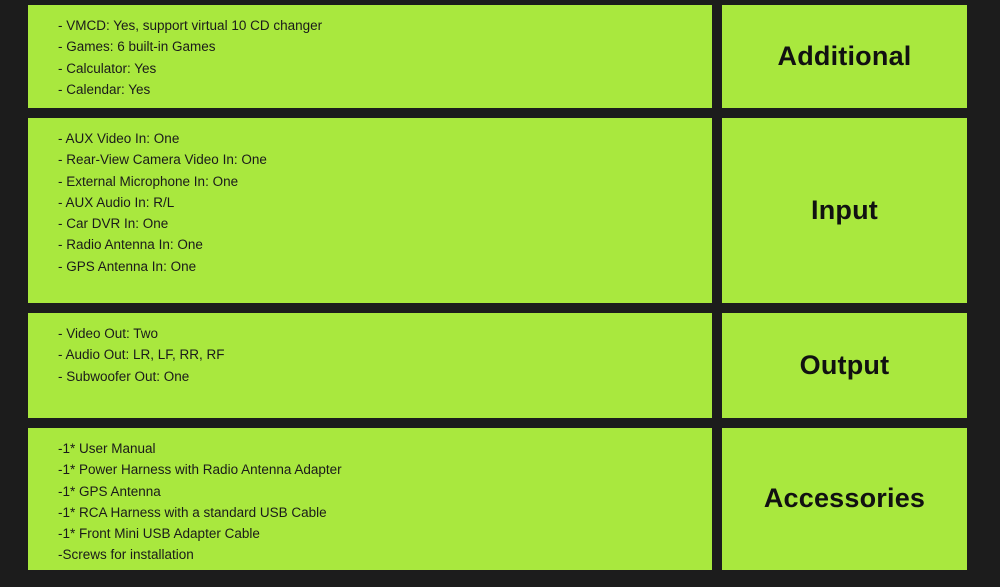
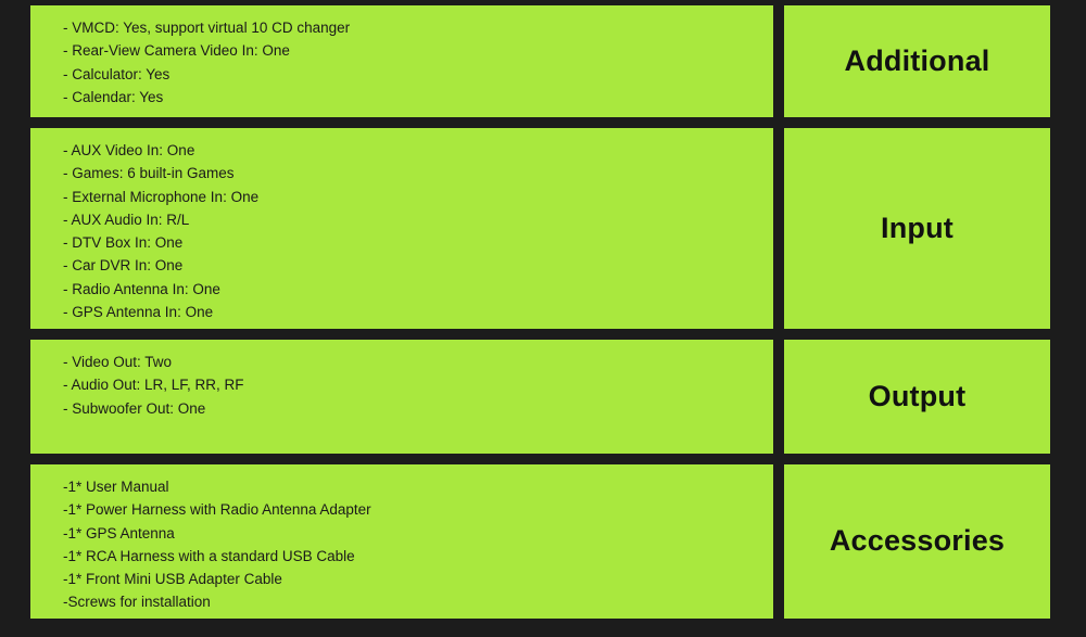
  - VMCD: Yes, support virtual 10 CD changer
- - Games: 6 built-in Games
+ - Rear-View Camera Video In: One
  - Calculator: Yes
  - Calendar: Yes
  Additional
  - AUX Video In: One
- - Rear-View Camera Video In: One
+ - Games: 6 built-in Games
  - External Microphone In: One
  - AUX Audio In: R/L
+ - DTV Box In: One
  - Car DVR In: One
  - Radio Antenna In: One
  - GPS Antenna In: One
  Input
  - Video Out: Two
  - Audio Out: LR, LF, RR, RF
  - Subwoofer Out: One
  Output
  -1* User Manual
  -1* Power Harness with Radio Antenna Adapter
  -1* GPS Antenna
  -1* RCA Harness with a standard USB Cable
  -1* Front Mini USB Adapter Cable
  -Screws for installation
  Accessories
